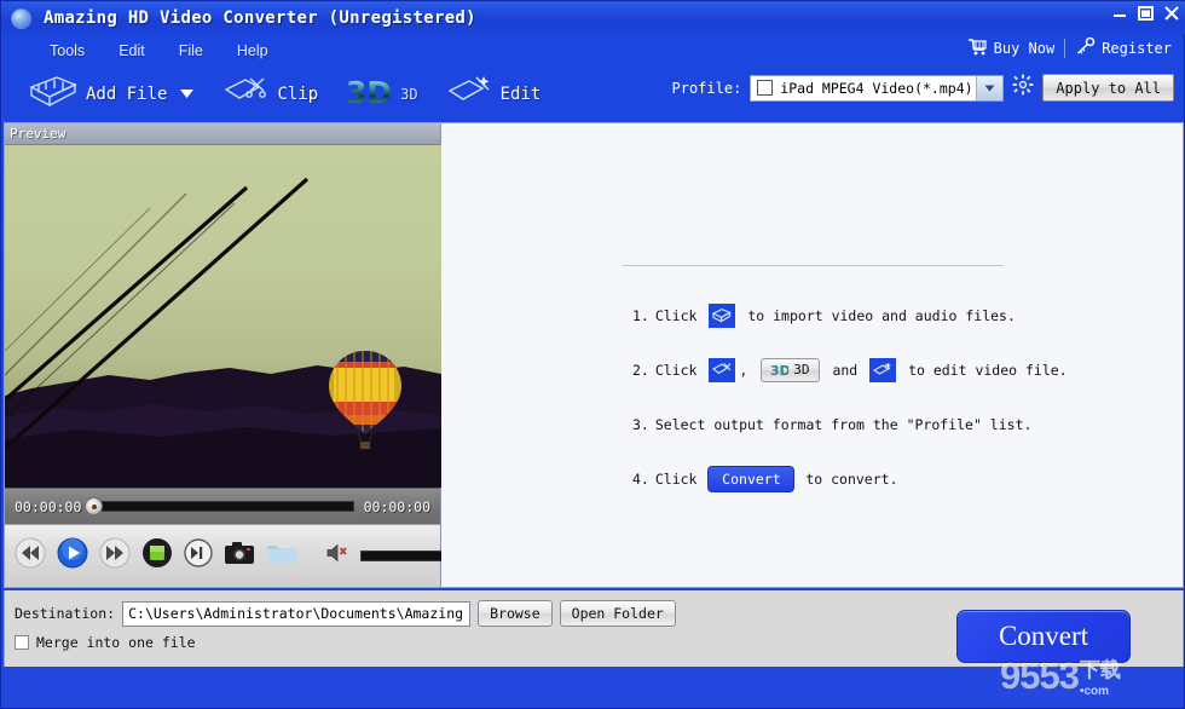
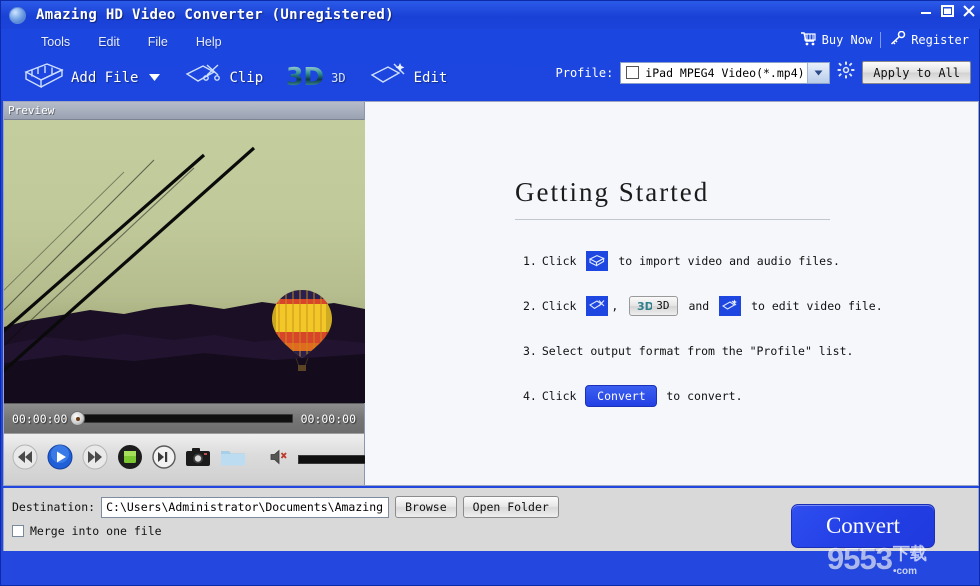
  Amazing HD Video Converter (Unregistered)
  Tools
  Edit
  File
  Help
  Buy Now
  Register
  Add File
  Clip
  3D
  3D
  Edit
  Profile:
  iPad MPEG4 Video(*.mp4)
  Apply to All
  Preview
  00:00:00
  00:00:00
+ Getting Started
  1.
  Click
  to import video and audio files.
  2.
  Click
  ,
  3D
  3D
  and
  to edit video file.
  3.
  Select output format from the "Profile" list.
  4.
  Click
  Convert
  to convert.
  Destination:
  C:\Users\Administrator\Documents\Amazing
  Browse
  Open Folder
  Merge into one file
  Convert
  9553
  下载
  •com
